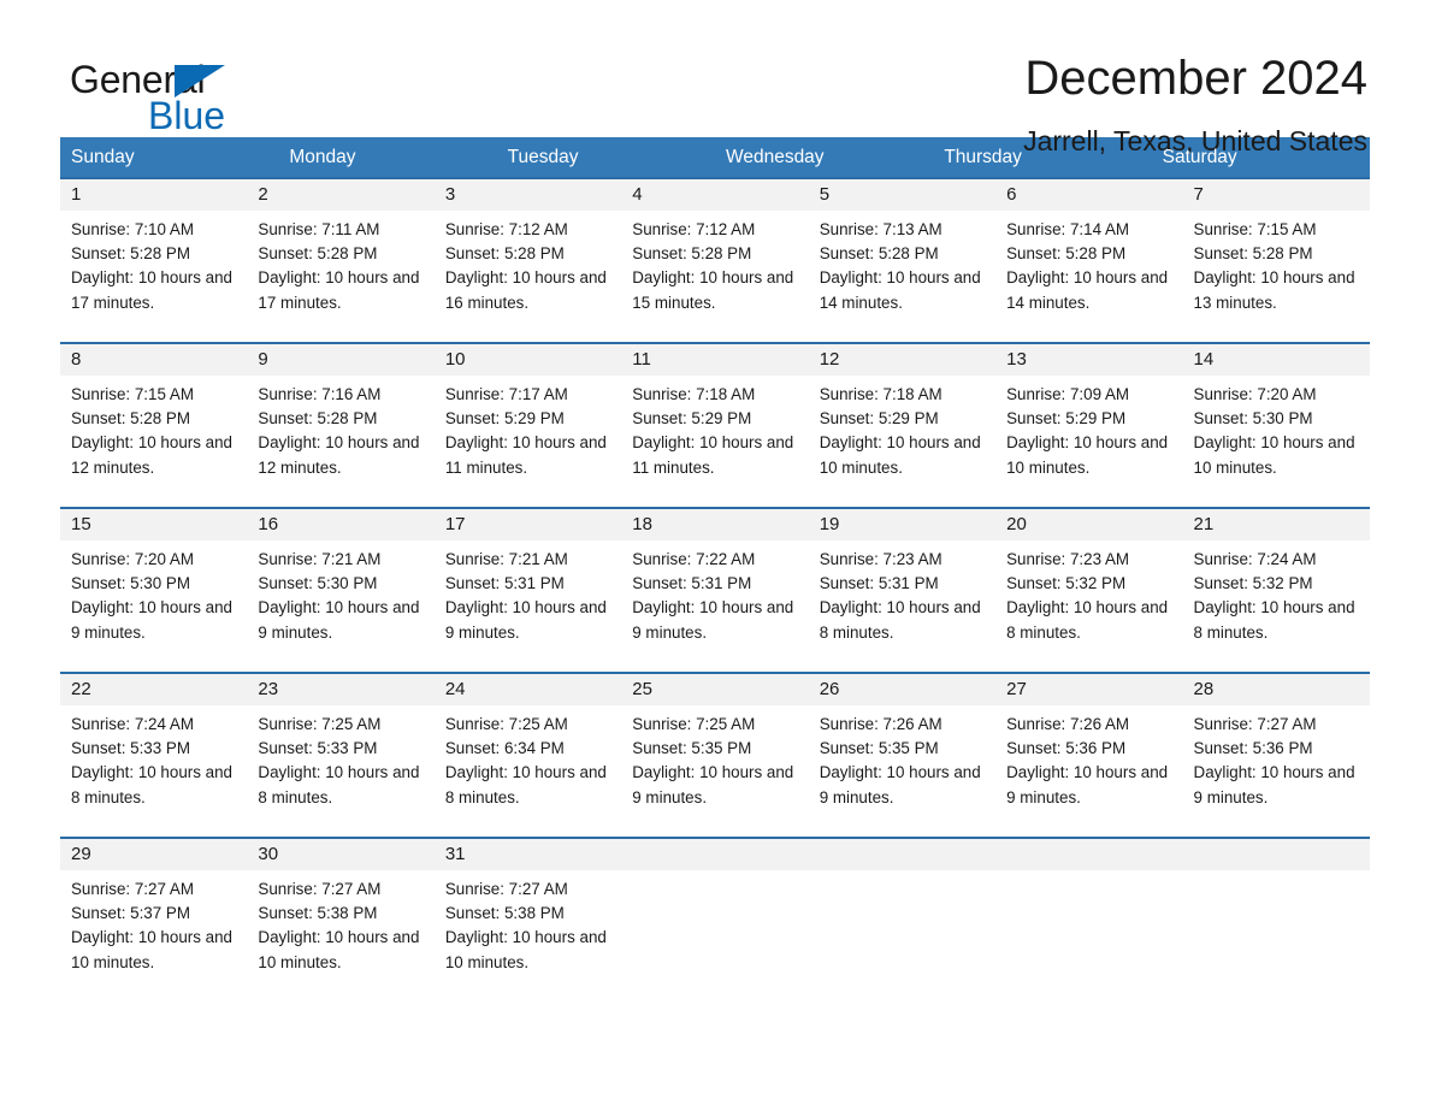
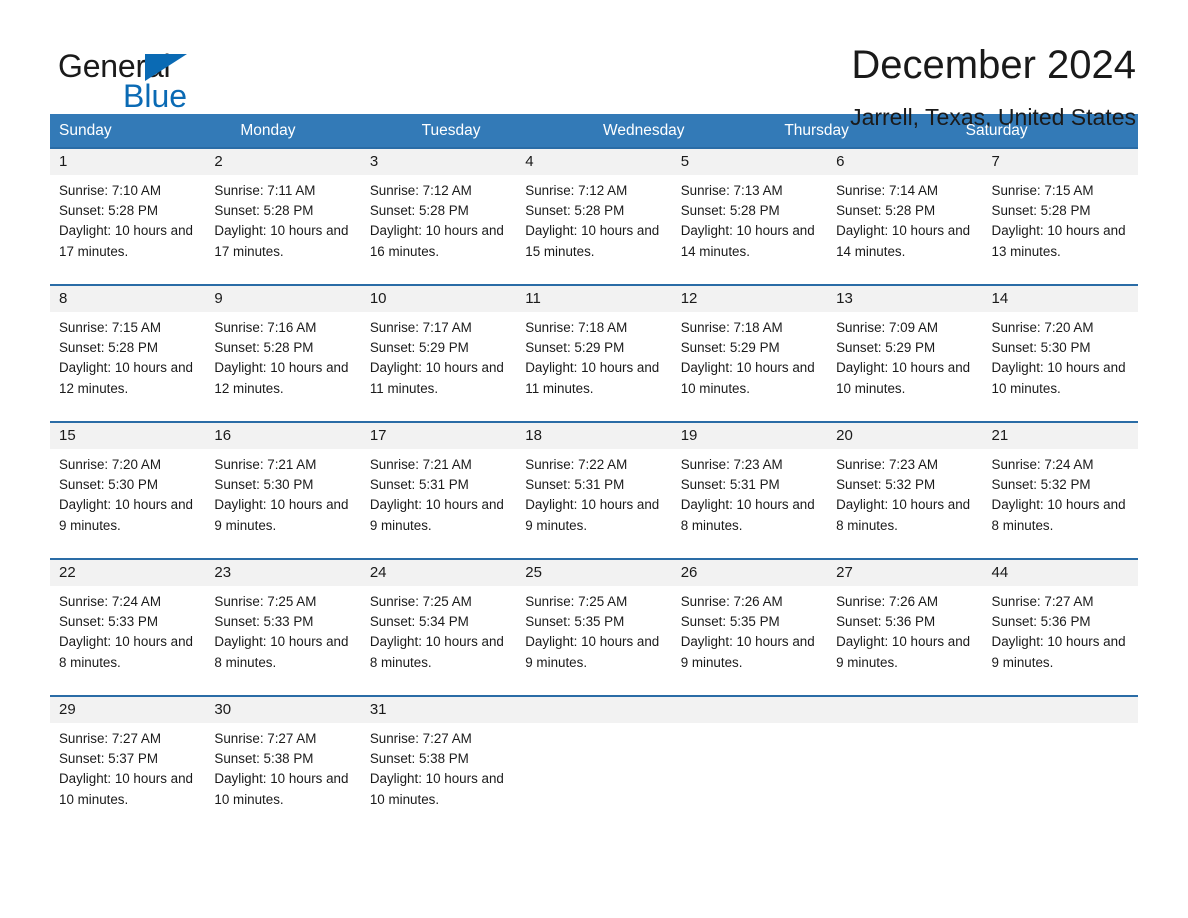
  General
  Blue
  December 2024
  Jarrell, Texas, United States
  Sunday
  Monday
  Tuesday
  Wednesday
  Thursday
  Saturday
  1
  Sunrise: 7:10 AM
  Sunset: 5:28 PM
  Daylight: 10 hours and 17 minutes.
  2
  Sunrise: 7:11 AM
  Sunset: 5:28 PM
  Daylight: 10 hours and 17 minutes.
  3
  Sunrise: 7:12 AM
  Sunset: 5:28 PM
  Daylight: 10 hours and 16 minutes.
  4
  Sunrise: 7:12 AM
  Sunset: 5:28 PM
  Daylight: 10 hours and 15 minutes.
  5
  Sunrise: 7:13 AM
  Sunset: 5:28 PM
  Daylight: 10 hours and 14 minutes.
  6
  Sunrise: 7:14 AM
  Sunset: 5:28 PM
  Daylight: 10 hours and 14 minutes.
  7
  Sunrise: 7:15 AM
  Sunset: 5:28 PM
  Daylight: 10 hours and 13 minutes.
  8
  Sunrise: 7:15 AM
  Sunset: 5:28 PM
  Daylight: 10 hours and 12 minutes.
  9
  Sunrise: 7:16 AM
  Sunset: 5:28 PM
  Daylight: 10 hours and 12 minutes.
  10
  Sunrise: 7:17 AM
  Sunset: 5:29 PM
  Daylight: 10 hours and 11 minutes.
  11
  Sunrise: 7:18 AM
  Sunset: 5:29 PM
  Daylight: 10 hours and 11 minutes.
  12
  Sunrise: 7:18 AM
  Sunset: 5:29 PM
  Daylight: 10 hours and 10 minutes.
  13
  Sunrise: 7:09 AM
  Sunset: 5:29 PM
  Daylight: 10 hours and 10 minutes.
  14
  Sunrise: 7:20 AM
  Sunset: 5:30 PM
  Daylight: 10 hours and 10 minutes.
  15
  Sunrise: 7:20 AM
  Sunset: 5:30 PM
  Daylight: 10 hours and 9 minutes.
  16
  Sunrise: 7:21 AM
  Sunset: 5:30 PM
  Daylight: 10 hours and 9 minutes.
  17
  Sunrise: 7:21 AM
  Sunset: 5:31 PM
  Daylight: 10 hours and 9 minutes.
  18
  Sunrise: 7:22 AM
  Sunset: 5:31 PM
  Daylight: 10 hours and 9 minutes.
  19
  Sunrise: 7:23 AM
  Sunset: 5:31 PM
  Daylight: 10 hours and 8 minutes.
  20
  Sunrise: 7:23 AM
  Sunset: 5:32 PM
  Daylight: 10 hours and 8 minutes.
  21
  Sunrise: 7:24 AM
  Sunset: 5:32 PM
  Daylight: 10 hours and 8 minutes.
  22
  Sunrise: 7:24 AM
  Sunset: 5:33 PM
  Daylight: 10 hours and 8 minutes.
  23
  Sunrise: 7:25 AM
  Sunset: 5:33 PM
  Daylight: 10 hours and 8 minutes.
  24
  Sunrise: 7:25 AM
- Sunset: 6:34 PM
+ Sunset: 5:34 PM
  Daylight: 10 hours and 8 minutes.
  25
  Sunrise: 7:25 AM
  Sunset: 5:35 PM
  Daylight: 10 hours and 9 minutes.
  26
  Sunrise: 7:26 AM
  Sunset: 5:35 PM
  Daylight: 10 hours and 9 minutes.
  27
  Sunrise: 7:26 AM
  Sunset: 5:36 PM
  Daylight: 10 hours and 9 minutes.
- 28
+ 44
  Sunrise: 7:27 AM
  Sunset: 5:36 PM
  Daylight: 10 hours and 9 minutes.
  29
  Sunrise: 7:27 AM
  Sunset: 5:37 PM
  Daylight: 10 hours and 10 minutes.
  30
  Sunrise: 7:27 AM
  Sunset: 5:38 PM
  Daylight: 10 hours and 10 minutes.
  31
  Sunrise: 7:27 AM
  Sunset: 5:38 PM
  Daylight: 10 hours and 10 minutes.
